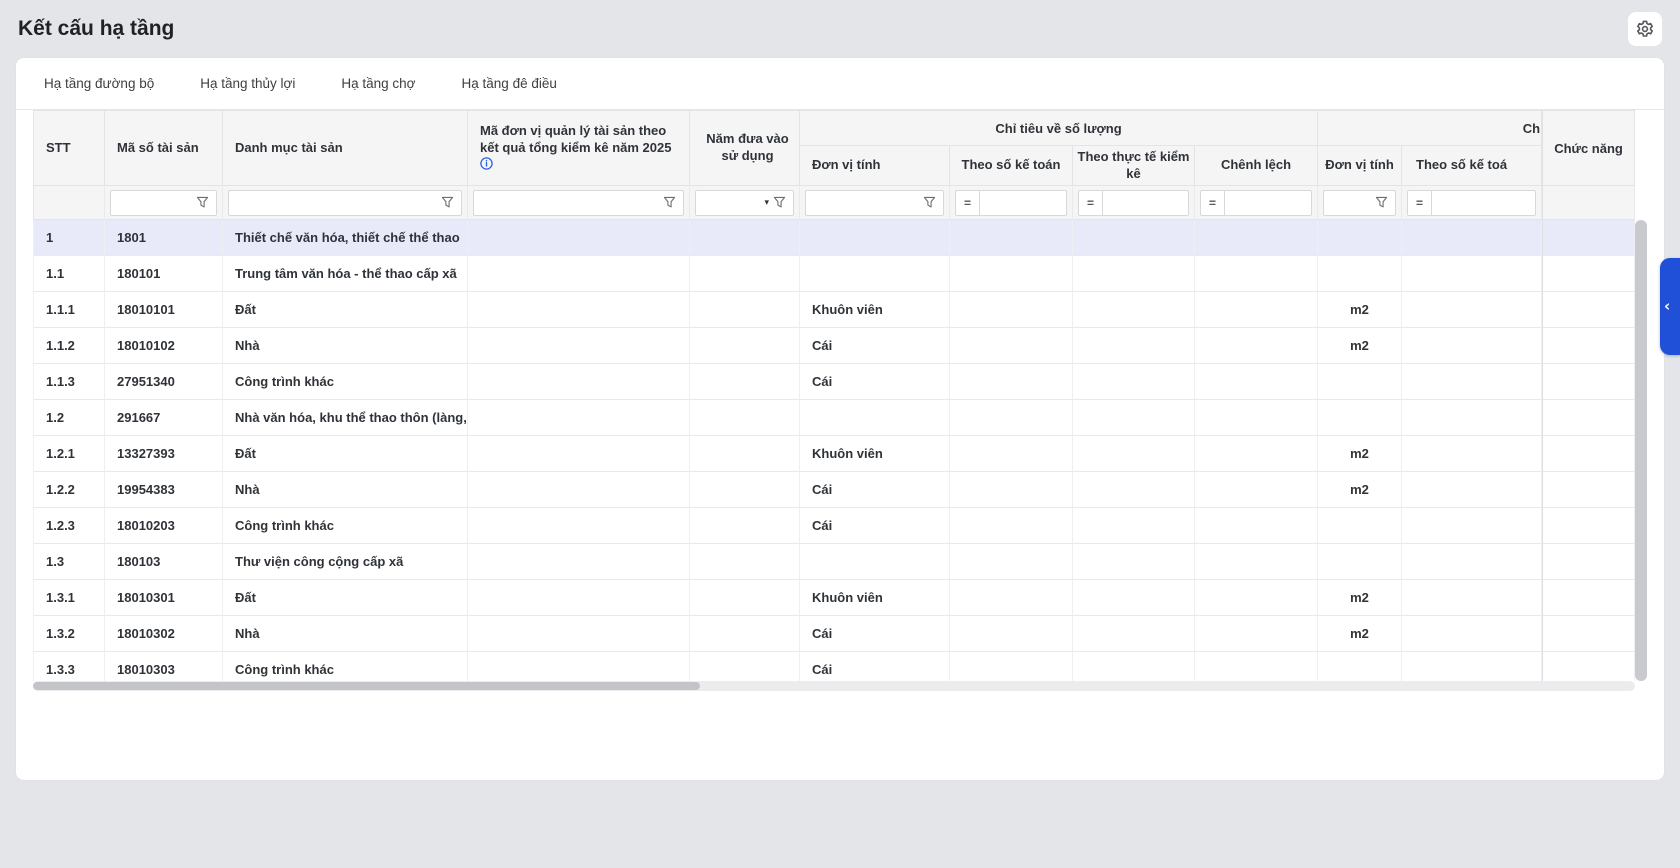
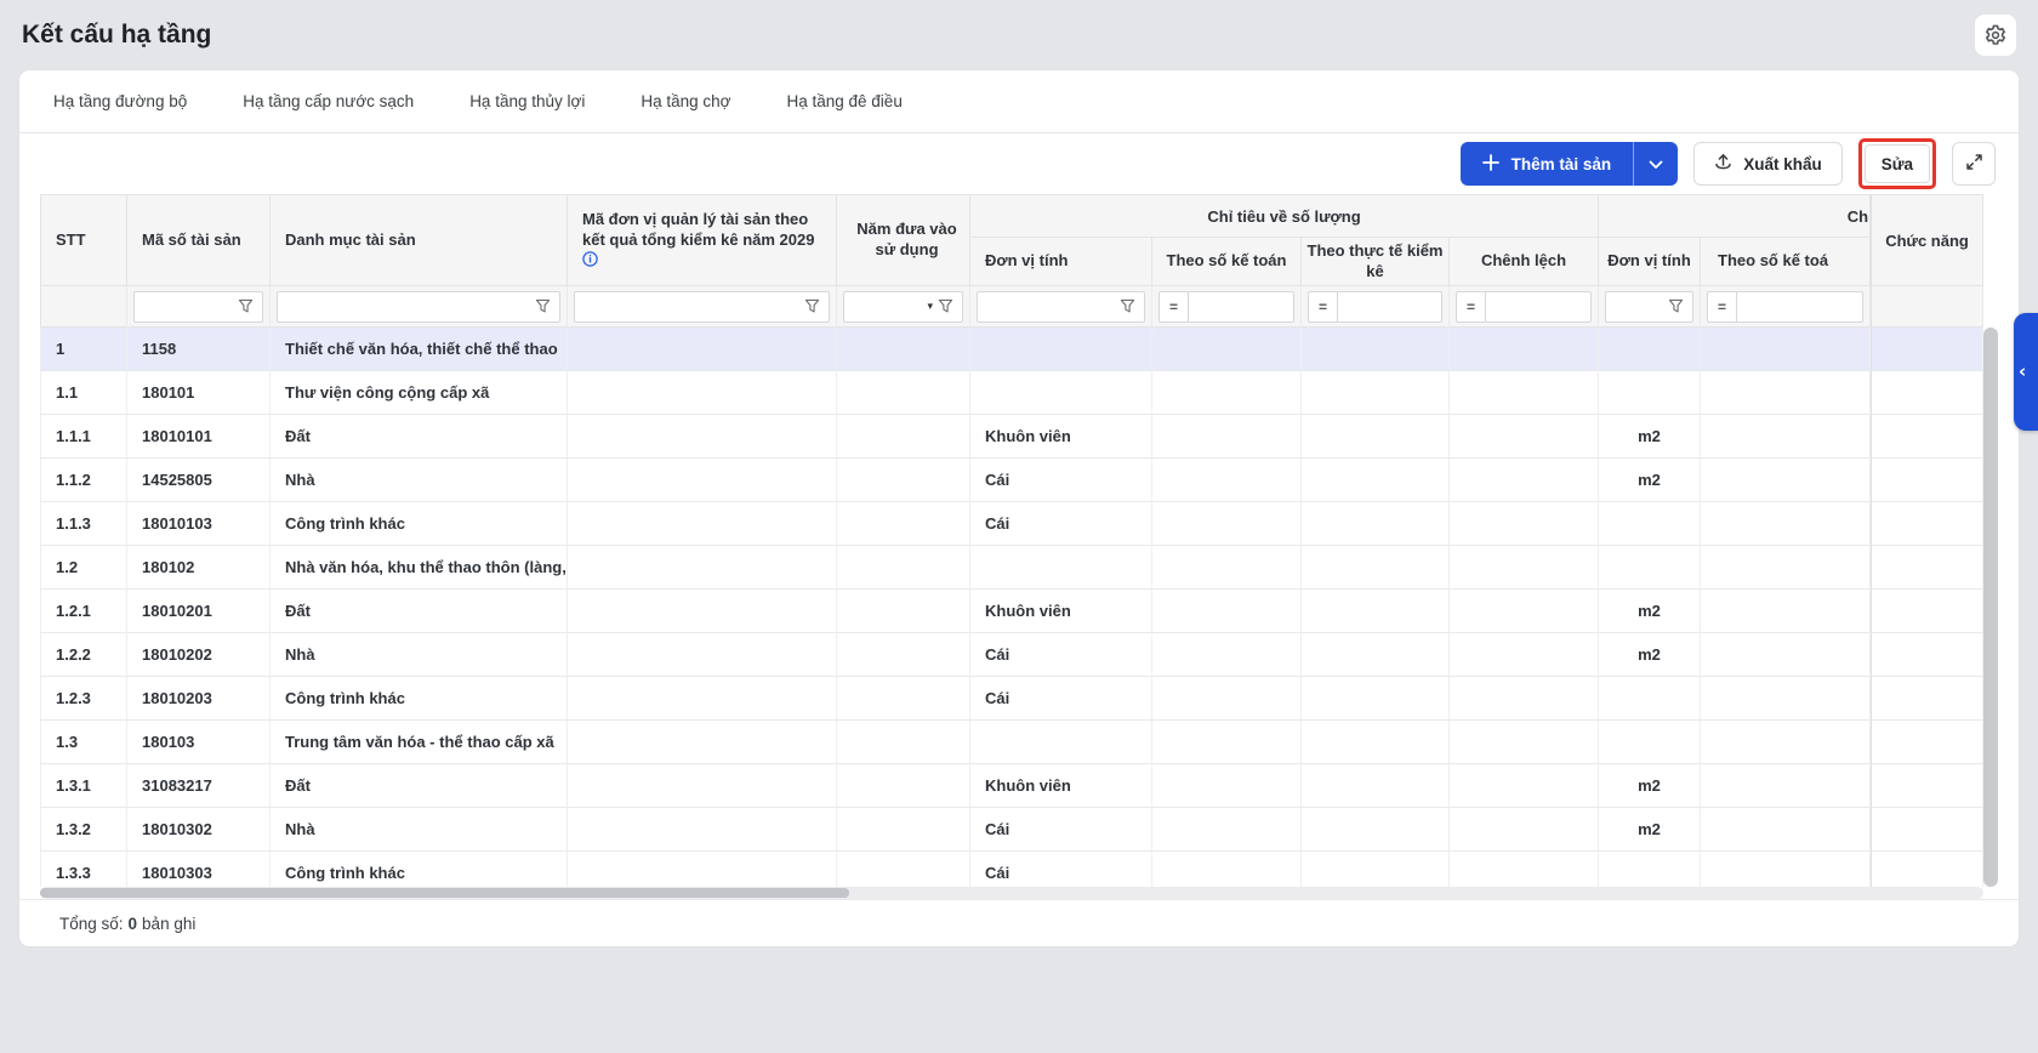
  Kết cấu hạ tầng
  Hạ tầng đường bộ
+ Hạ tầng cấp nước sạch
  Hạ tầng thủy lợi
  Hạ tầng chợ
  Hạ tầng đê điều
+ Thêm tài sản
+ Xuất khẩu
+ Sửa
- STT	Mã số tài sản	Danh mục tài sản	Mã đơn vị quản lý tài sản theo kết quả tổng kiểm kê năm 2025	Năm đưa vào sử dụng	Chỉ tiêu về số lượng	Ch	Chức năng
+ STT	Mã số tài sản	Danh mục tài sản	Mã đơn vị quản lý tài sản theo kết quả tổng kiểm kê năm 2029	Năm đưa vào sử dụng	Chỉ tiêu về số lượng	Ch	Chức năng
  Đơn vị tính	Theo số kế toán	Theo thực tế kiểm kê	Chênh lệch	Đơn vị tính	Theo số kế toá
  				▾		=	=	=		=
- 1	1801	Thiết chế văn hóa, thiết chế thể thao
+ 1	1158	Thiết chế văn hóa, thiết chế thể thao
- 1.1	180101	Trung tâm văn hóa - thể thao cấp xã
+ 1.1	180101	Thư viện công cộng cấp xã
  1.1.1	18010101	Đất			Khuôn viên				m2
- 1.1.2	18010102	Nhà			Cái				m2
+ 1.1.2	14525805	Nhà			Cái				m2
- 1.1.3	27951340	Công trình khác			Cái
+ 1.1.3	18010103	Công trình khác			Cái
- 1.2	291667	Nhà văn hóa, khu thể thao thôn (làng,
+ 1.2	180102	Nhà văn hóa, khu thể thao thôn (làng,
- 1.2.1	13327393	Đất			Khuôn viên				m2
+ 1.2.1	18010201	Đất			Khuôn viên				m2
- 1.2.2	19954383	Nhà			Cái				m2
+ 1.2.2	18010202	Nhà			Cái				m2
  1.2.3	18010203	Công trình khác			Cái
- 1.3	180103	Thư viện công cộng cấp xã
+ 1.3	180103	Trung tâm văn hóa - thể thao cấp xã
- 1.3.1	18010301	Đất			Khuôn viên				m2
+ 1.3.1	31083217	Đất			Khuôn viên				m2
  1.3.2	18010302	Nhà			Cái				m2
  1.3.3	18010303	Công trình khác			Cái
+ Tổng số:
+ 0
+ bản ghi
  ‹
